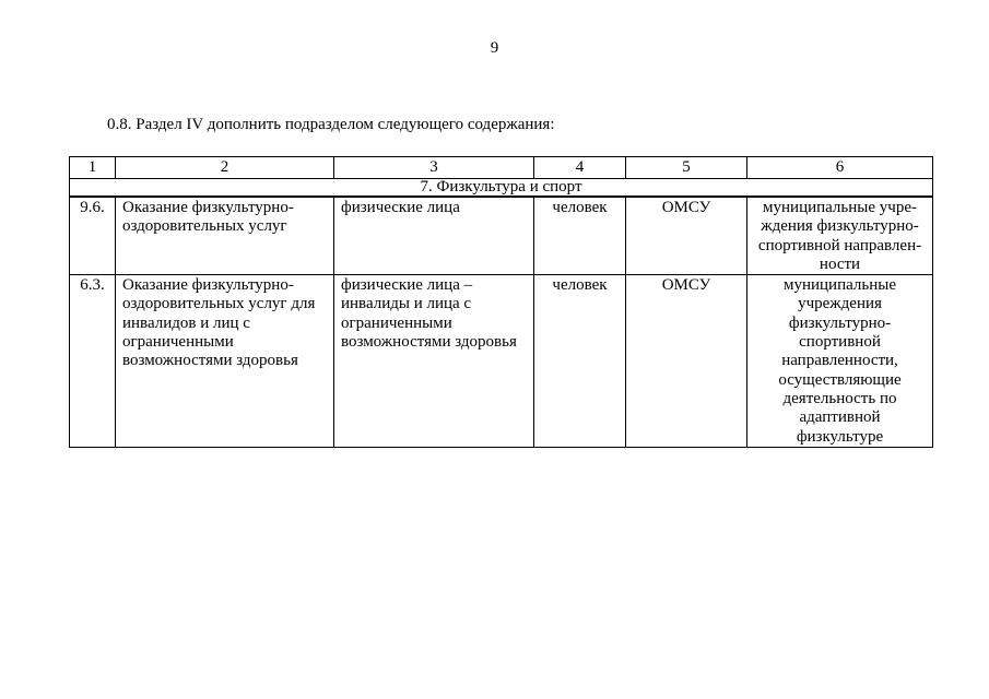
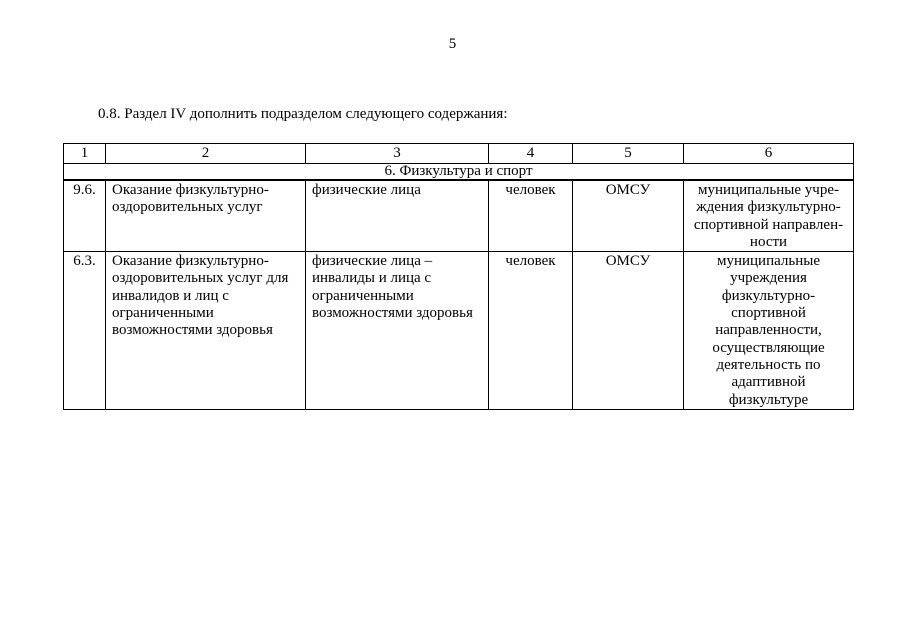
- 9
+ 5
  0.8. Раздел IV дополнить подразделом следующего содержания:
  1	2	3	4	5	6
- 7. Физкультура и спорт
+ 6. Физкультура и спорт
  9.6.	Оказание физкультурно- оздоровительных услуг	физические лица	человек	ОМСУ	муниципальные учре- ждения физкультурно- спортивной направлен- ности
  6.3.	Оказание физкультурно- оздоровительных услуг для инвалидов и лиц с ограниченными возможностями здоровья	физические лица – инвалиды и лица с ограниченными возможностями здоровья	человек	ОМСУ	муниципальные учреждения физкультурно- спортивной направленности, осуществляющие деятельность по адаптивной физкультуре
